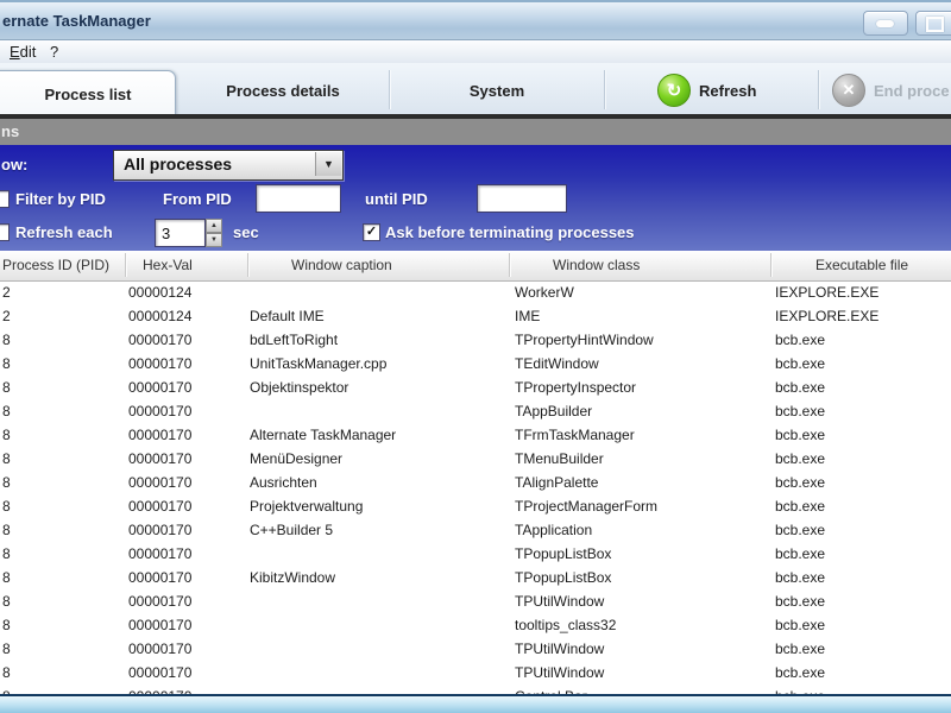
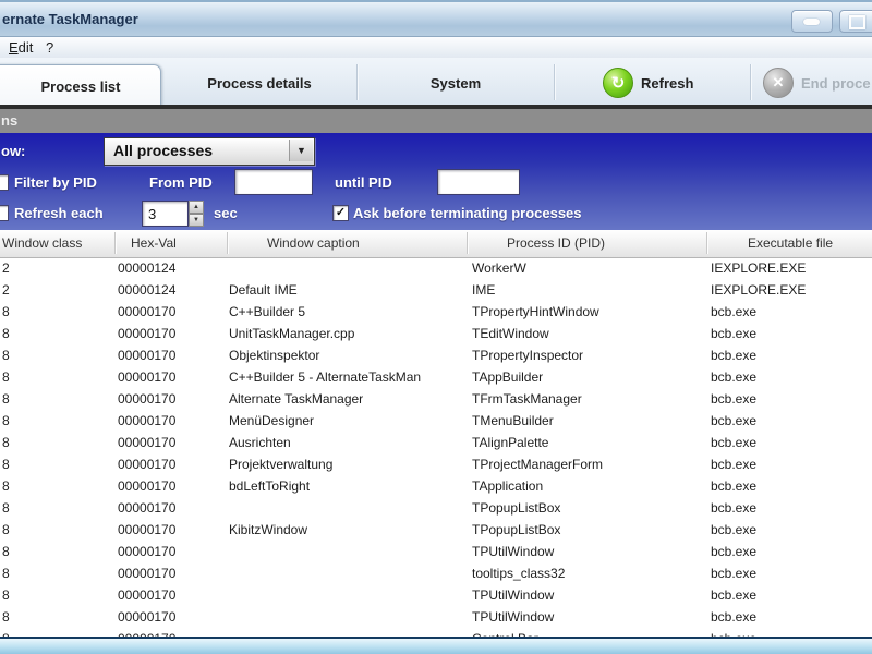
  ernate TaskManager
  Edit
  ?
  Process list
  Process details
  System
  ↻
  Refresh
  ✕
  End proce
  ns
  ow:
  All processes
  ▼
  Filter by PID
  From PID
  until PID
  Refresh each
  3
  sec
  ✓
  Ask before terminating processes
- Process ID (PID)
+ Window class
  Hex-Val
  Window caption
- Window class
+ Process ID (PID)
  Executable file
  2
  00000124
  WorkerW
  IEXPLORE.EXE
  2
  00000124
  Default IME
  IME
  IEXPLORE.EXE
  8
  00000170
- bdLeftToRight
+ C++Builder 5
  TPropertyHintWindow
  bcb.exe
  8
  00000170
  UnitTaskManager.cpp
  TEditWindow
  bcb.exe
  8
  00000170
  Objektinspektor
  TPropertyInspector
  bcb.exe
  8
  00000170
+ C++Builder 5 - AlternateTaskMan
  TAppBuilder
  bcb.exe
  8
  00000170
  Alternate TaskManager
  TFrmTaskManager
  bcb.exe
  8
  00000170
  MenüDesigner
  TMenuBuilder
  bcb.exe
  8
  00000170
  Ausrichten
  TAlignPalette
  bcb.exe
  8
  00000170
  Projektverwaltung
  TProjectManagerForm
  bcb.exe
  8
  00000170
- C++Builder 5
+ bdLeftToRight
  TApplication
  bcb.exe
  8
  00000170
  TPopupListBox
  bcb.exe
  8
  00000170
  KibitzWindow
  TPopupListBox
  bcb.exe
  8
  00000170
  TPUtilWindow
  bcb.exe
  8
  00000170
  tooltips_class32
  bcb.exe
  8
  00000170
  TPUtilWindow
  bcb.exe
  8
  00000170
  TPUtilWindow
  bcb.exe
